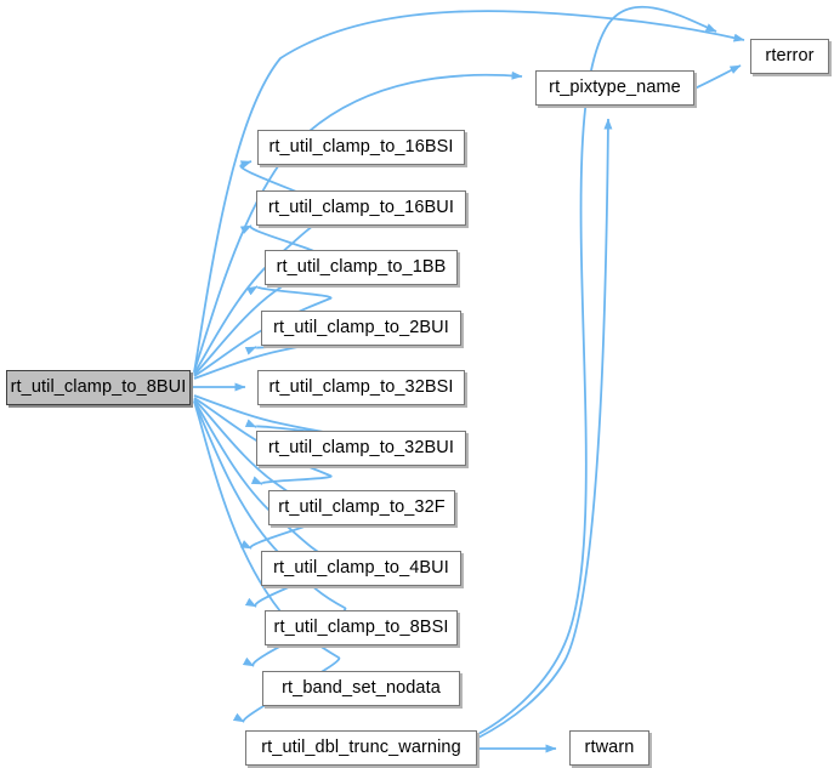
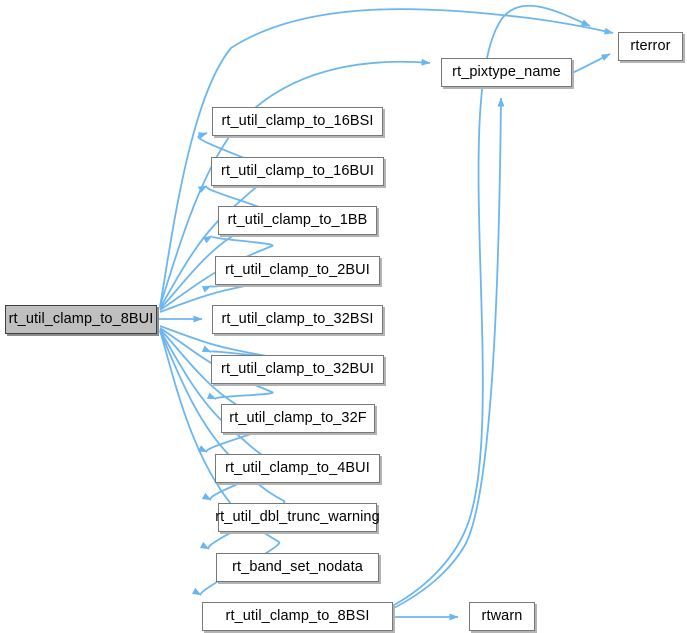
  rt_util_clamp_to_8BUI
  rt_util_clamp_to_16BSI
  rt_util_clamp_to_16BUI
  rt_util_clamp_to_1BB
  rt_util_clamp_to_2BUI
  rt_util_clamp_to_32BSI
  rt_util_clamp_to_32BUI
  rt_util_clamp_to_32F
  rt_util_clamp_to_4BUI
- rt_util_clamp_to_8BSI
+ rt_util_dbl_trunc_warning
  rt_band_set_nodata
- rt_util_dbl_trunc_warning
+ rt_util_clamp_to_8BSI
  rt_pixtype_name
  rterror
  rtwarn
